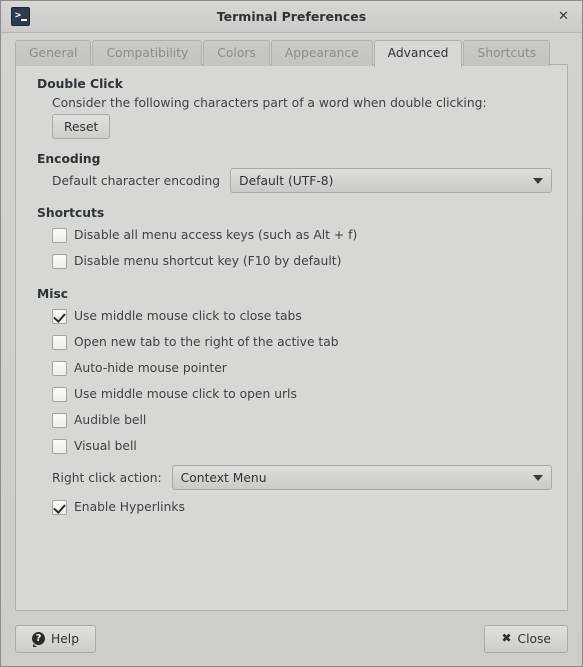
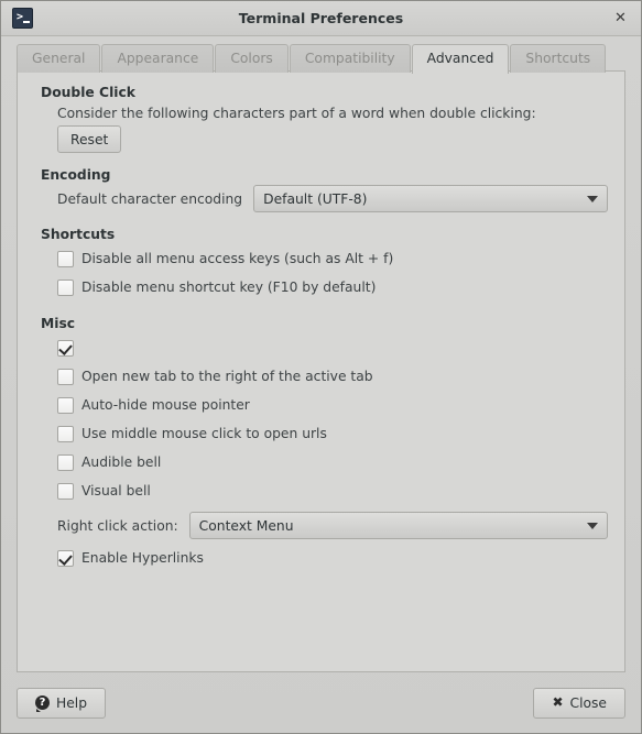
  Terminal Preferences
  ✕
  General
- Compatibility
+ Appearance
  Colors
- Appearance
+ Compatibility
  Advanced
  Shortcuts
  Double Click
  Consider the following characters part of a word when double clicking:
  Reset
  Encoding
  Default character encoding
  Default (UTF-8)
  Shortcuts
  Disable all menu access keys (such as Alt + f)
  Disable menu shortcut key (F10 by default)
  Misc
- Use middle mouse click to close tabs
  Open new tab to the right of the active tab
  Auto-hide mouse pointer
  Use middle mouse click to open urls
  Audible bell
  Visual bell
  Right click action:
  Context Menu
  Enable Hyperlinks
  ?
  Help
  ✖
  Close
